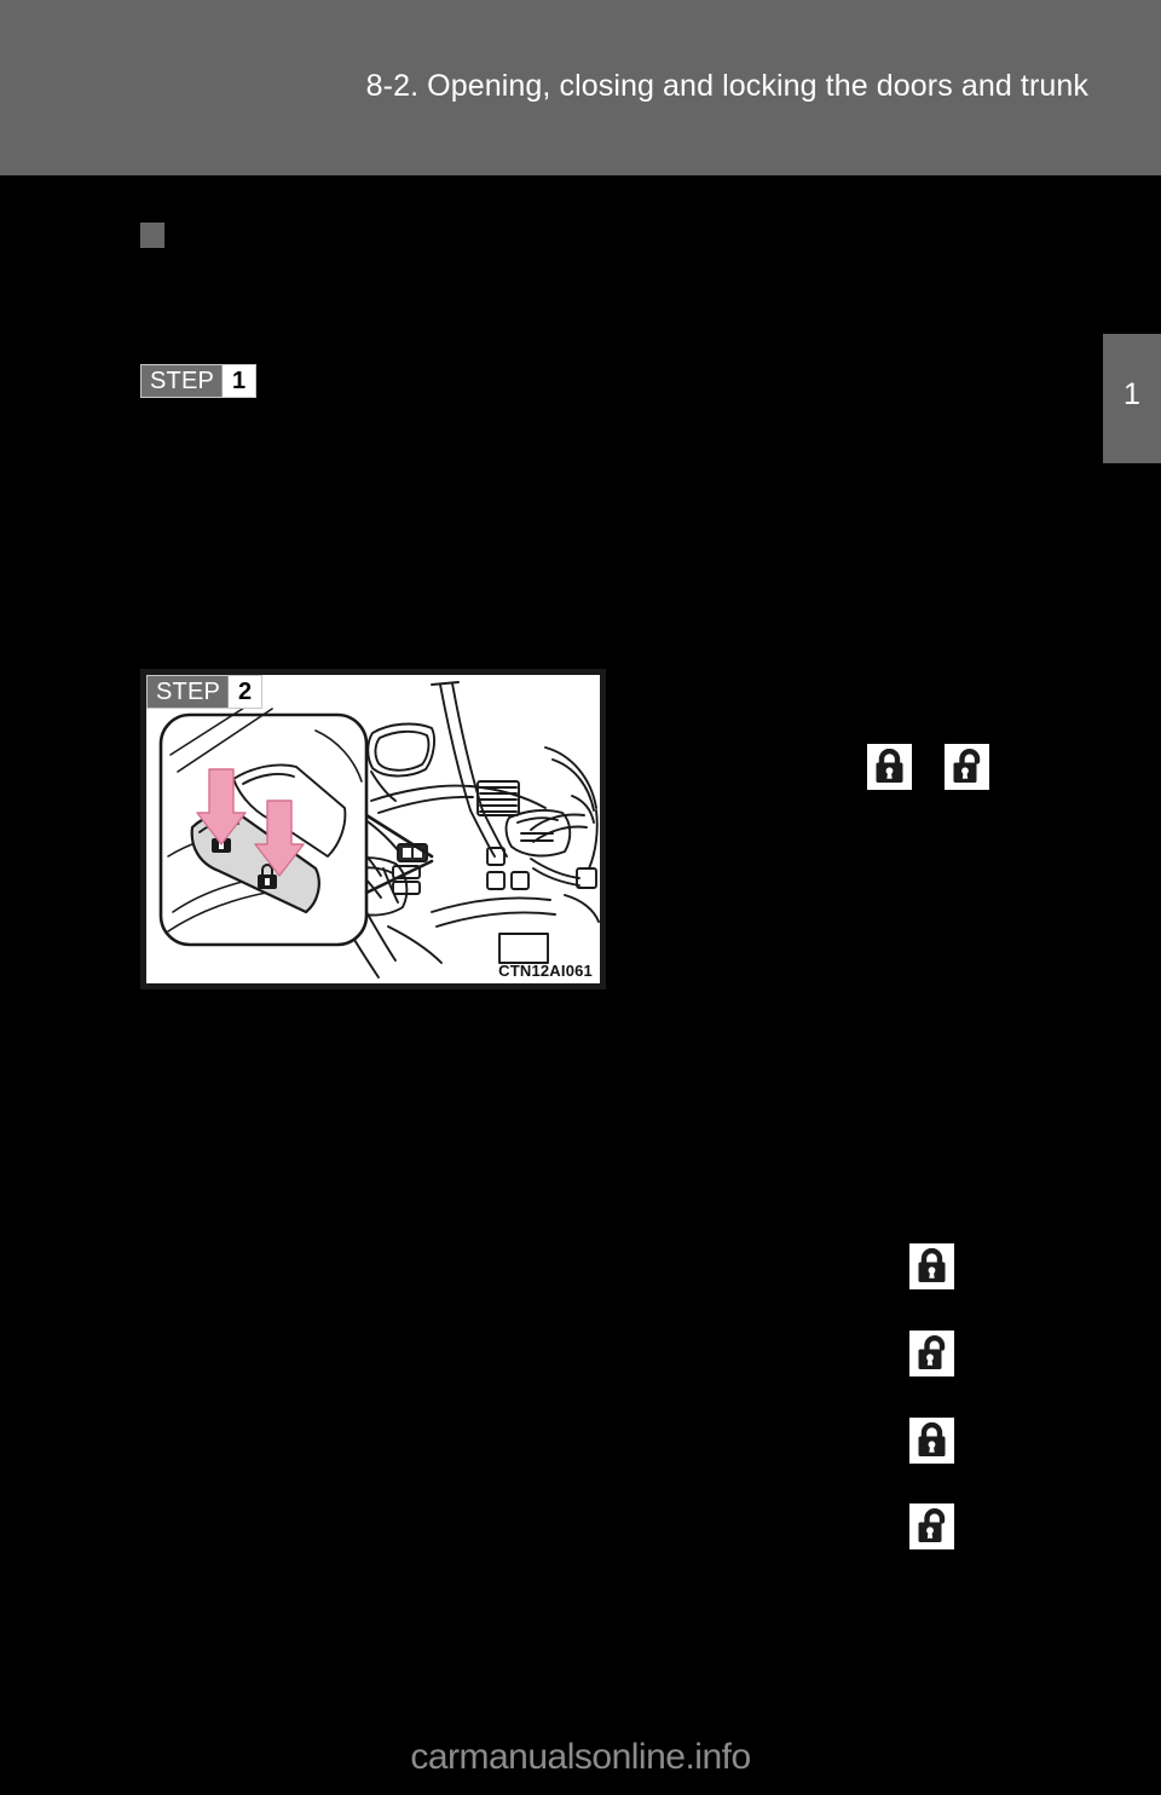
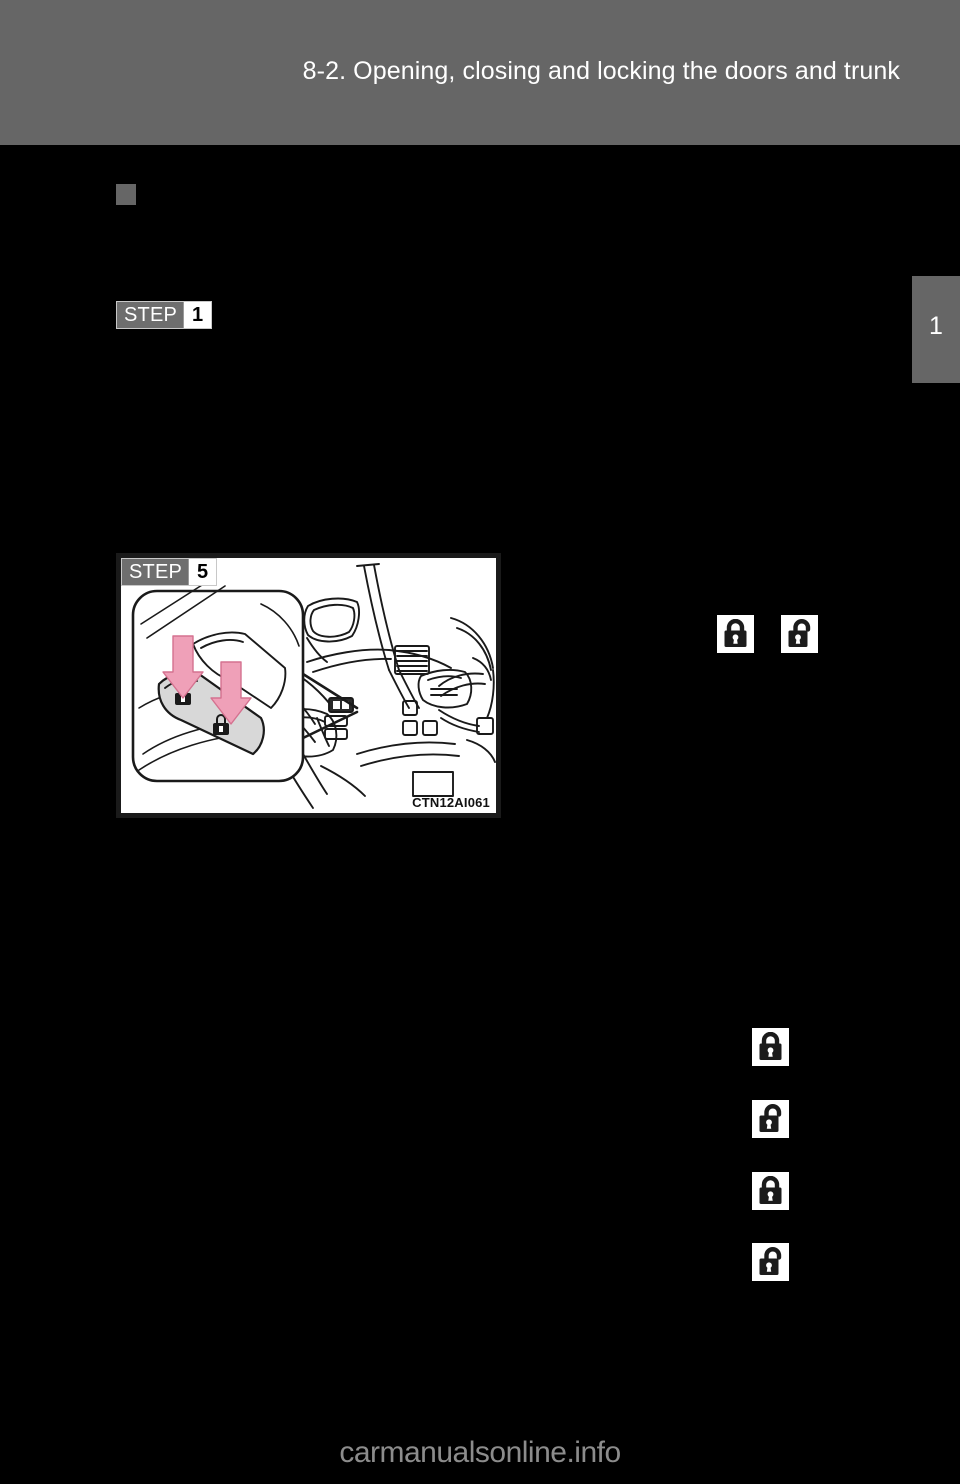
  8-2. Opening, closing and locking the doors and trunk
  1
  STEP
  1
  STEP
- 2
+ 5
  CTN12AI061
  carmanualsonline.info
